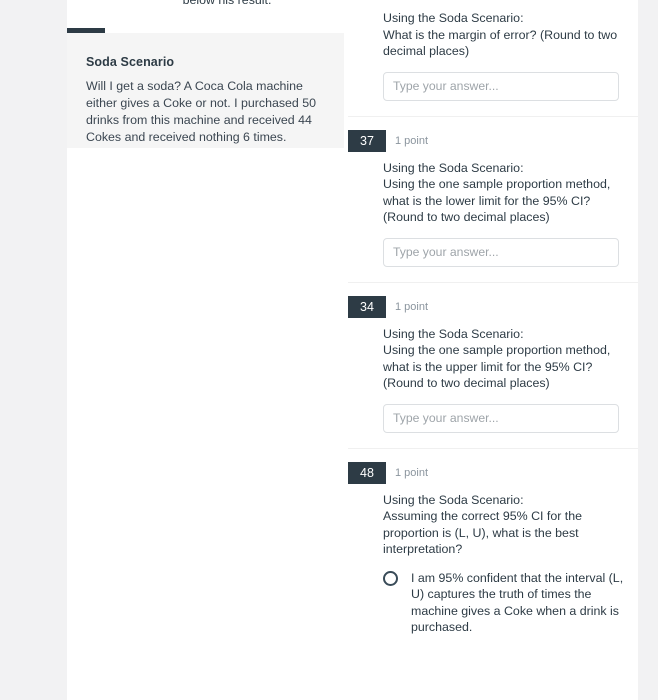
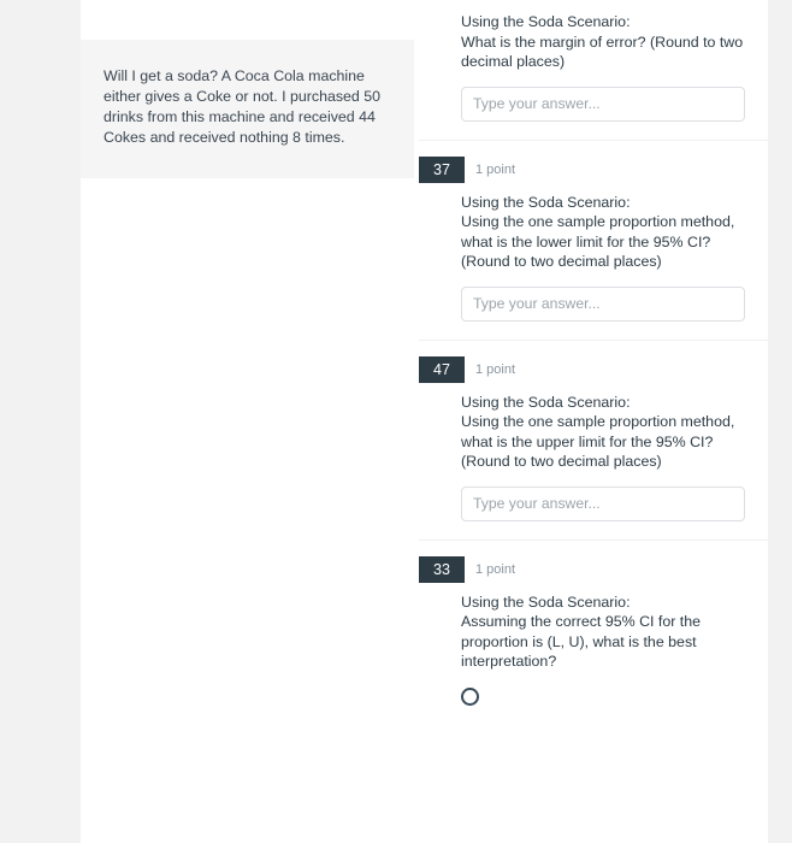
- below his result.
- Soda Scenario
- Will I get a soda? A Coca Cola machine either gives a Coke or not. I purchased 50 drinks from this machine and received 44 Cokes and received nothing 6 times.
+ Will I get a soda? A Coca Cola machine either gives a Coke or not. I purchased 50 drinks from this machine and received 44 Cokes and received nothing 8 times.
  Using the Soda Scenario:
  What is the margin of error? (Round to two decimal places)
  Type your answer...
  37
  1 point
  Using the Soda Scenario:
  Using the one sample proportion method, what is the lower limit for the 95% CI? (Round to two decimal places)
  Type your answer...
- 34
+ 47
  1 point
  Using the Soda Scenario:
  Using the one sample proportion method, what is the upper limit for the 95% CI? (Round to two decimal places)
  Type your answer...
- 48
+ 33
  1 point
  Using the Soda Scenario:
  Assuming the correct 95% CI for the proportion is (L, U), what is the best interpretation?
- I am 95% confident that the interval (L, U) captures the truth of times the machine gives a Coke when a drink is purchased.
